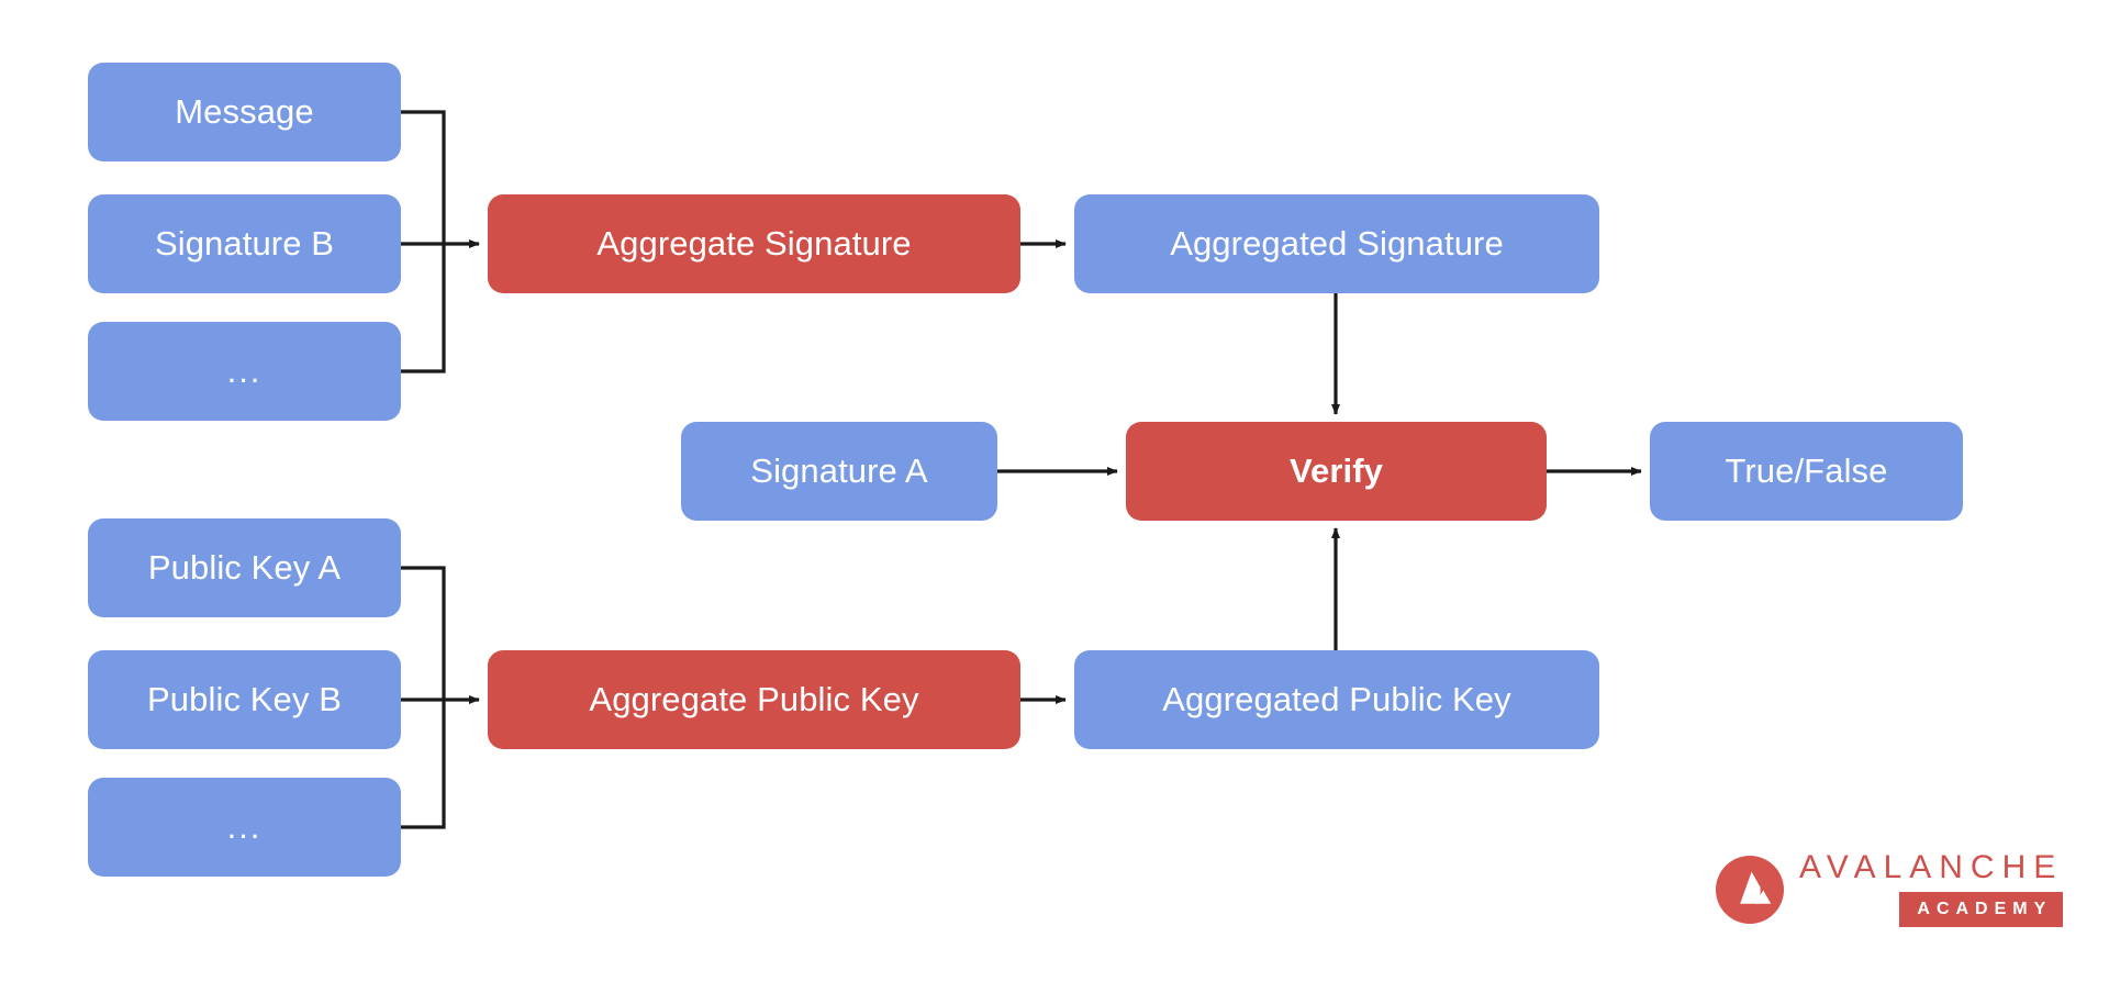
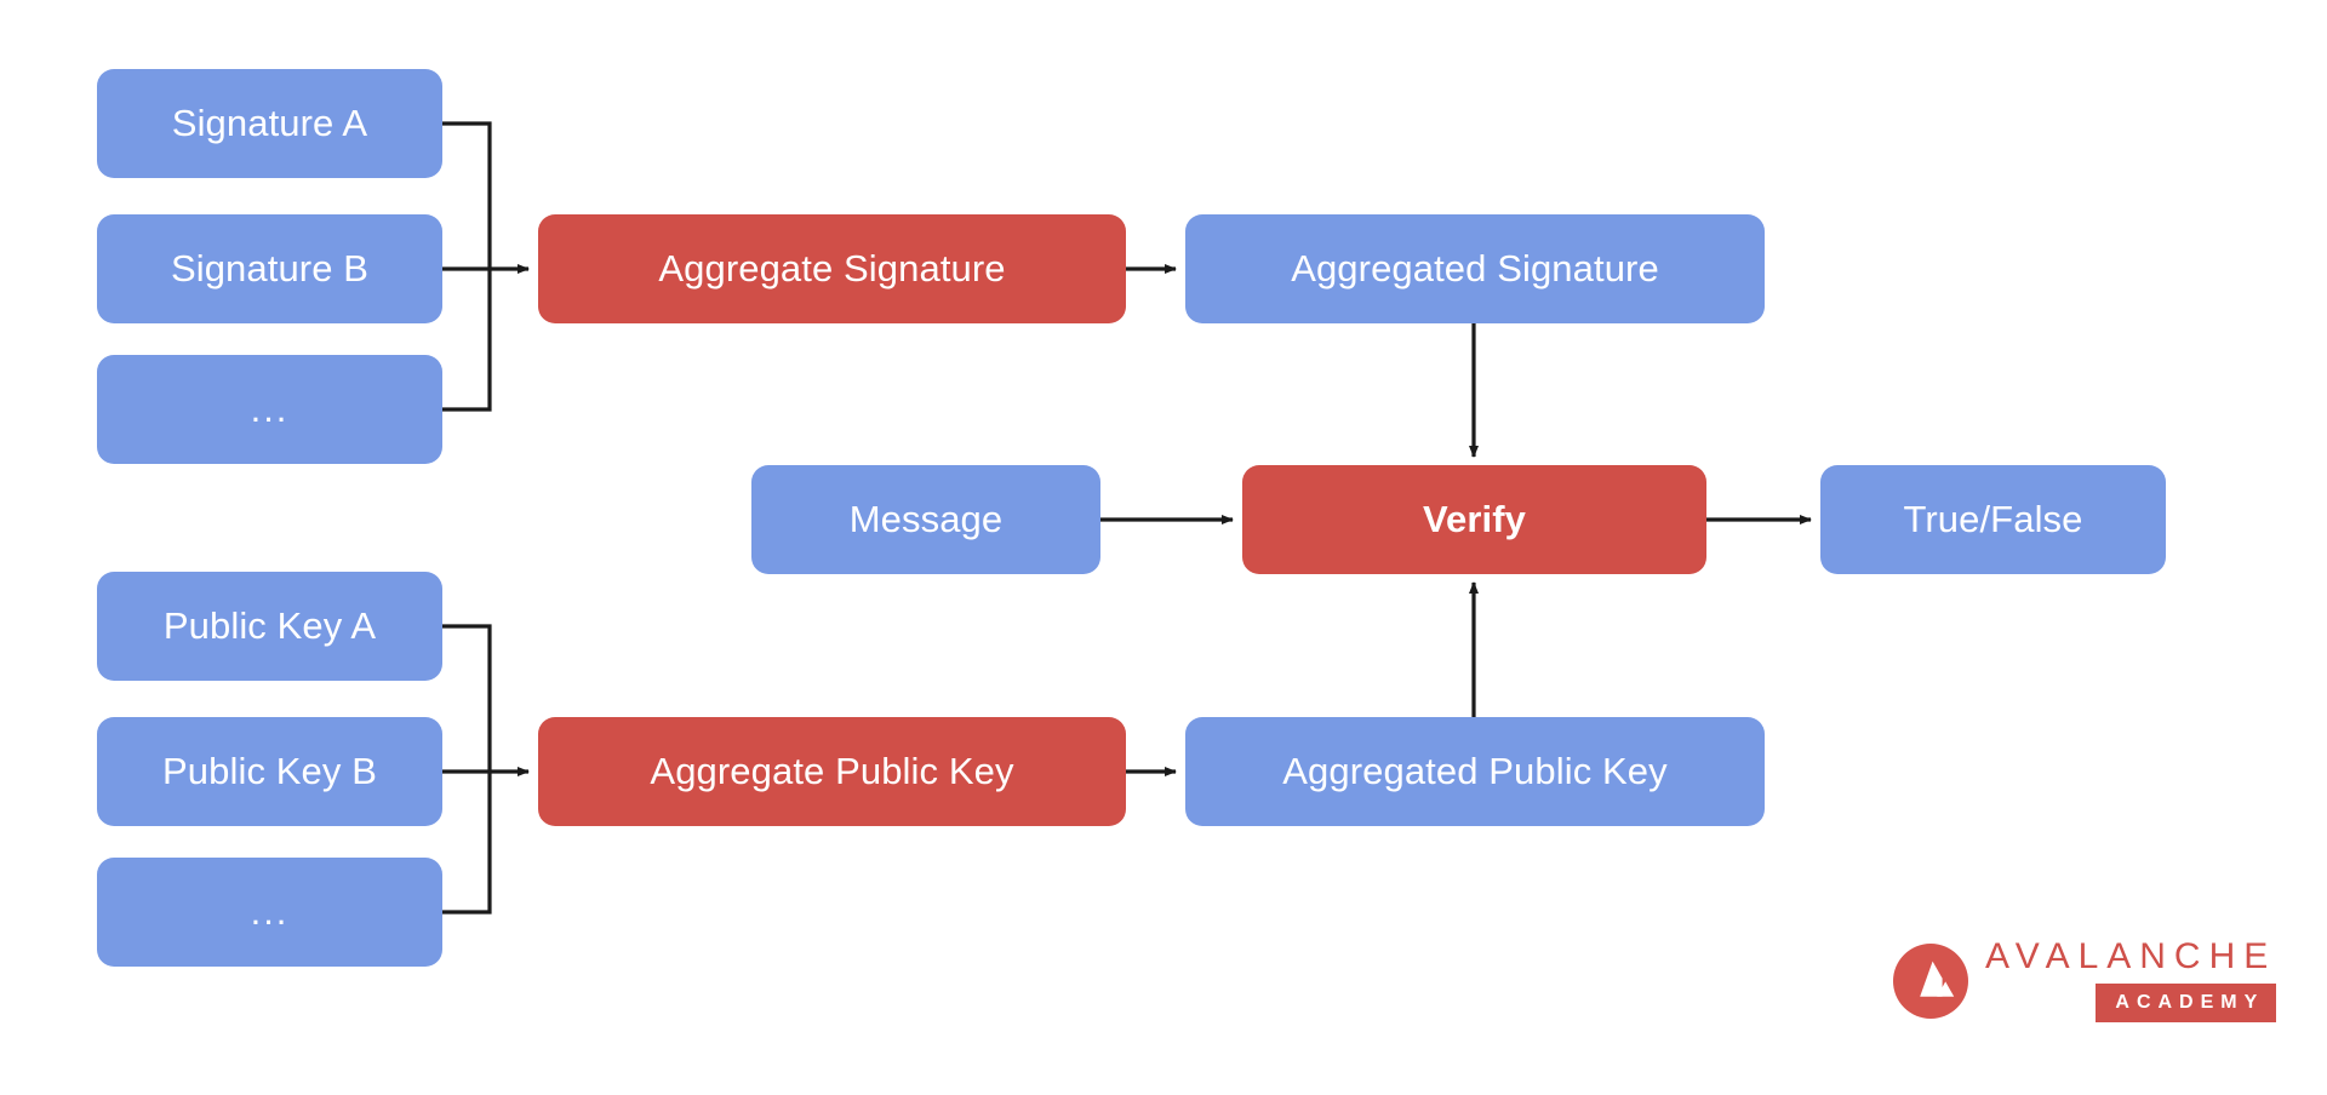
- Message
+ Signature A
  Signature B
  ...
  Aggregate Signature
  Aggregated Signature
- Signature A
+ Message
  Verify
  True/False
  Public Key A
  Public Key B
  ...
  Aggregate Public Key
  Aggregated Public Key
  AVALANCHE
  ACADEMY
